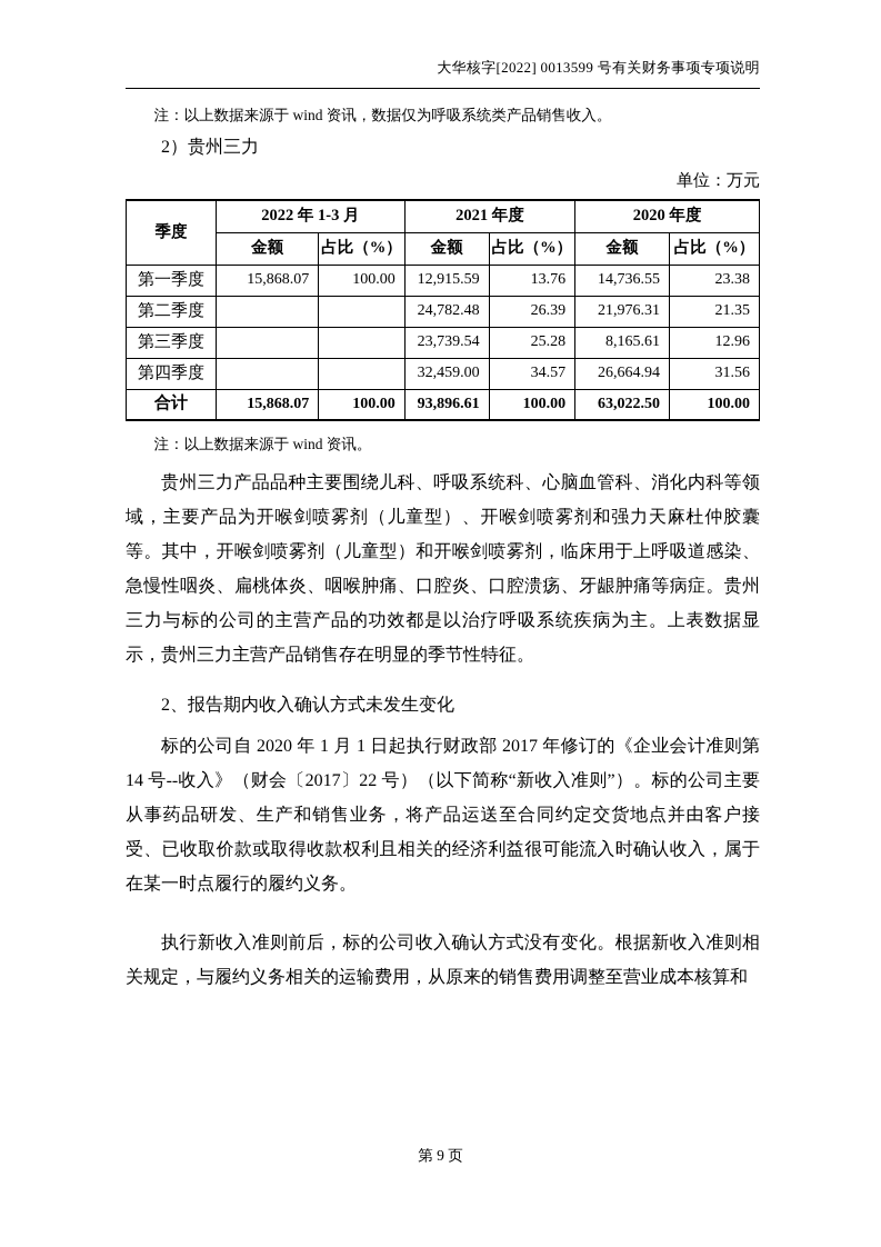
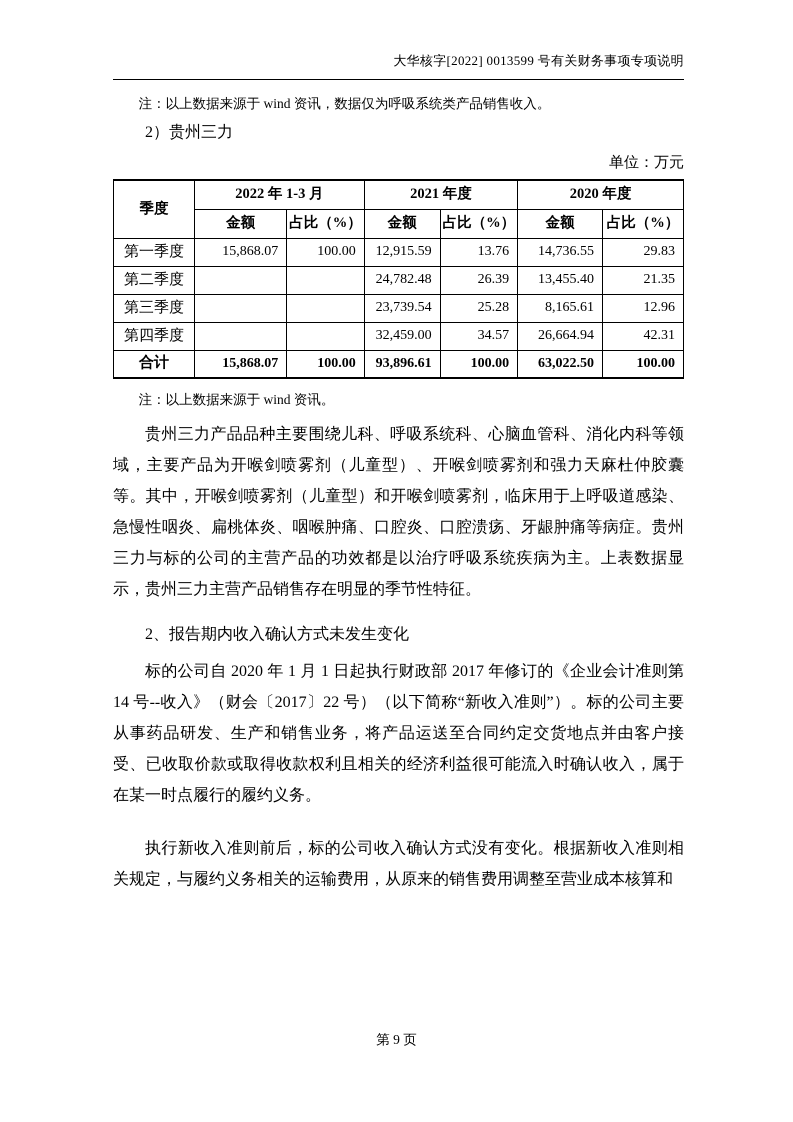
  大华核字[2022] 0013599 号有关财务事项专项说明
  注：以上数据来源于 wind 资讯，数据仅为呼吸系统类产品销售收入。
  2）贵州三力
  单位：万元
  季度	2022 年 1-3 月	2021 年度	2020 年度
  金额	占比（%）	金额	占比（%）	金额	占比（%）
- 第一季度	15,868.07	100.00	12,915.59	13.76	14,736.55	23.38
+ 第一季度	15,868.07	100.00	12,915.59	13.76	14,736.55	29.83
- 第二季度			24,782.48	26.39	21,976.31	21.35
+ 第二季度			24,782.48	26.39	13,455.40	21.35
  第三季度			23,739.54	25.28	8,165.61	12.96
- 第四季度			32,459.00	34.57	26,664.94	31.56
+ 第四季度			32,459.00	34.57	26,664.94	42.31
  合计	15,868.07	100.00	93,896.61	100.00	63,022.50	100.00
  注：以上数据来源于 wind 资讯。
  贵州三力产品品种主要围绕儿科、呼吸系统科、心脑血管科、消化内科等领域，主要产品为开喉剑喷雾剂（儿童型）、开喉剑喷雾剂和强力天麻杜仲胶囊等。其中，开喉剑喷雾剂（儿童型）和开喉剑喷雾剂，临床用于上呼吸道感染、急慢性咽炎、扁桃体炎、咽喉肿痛、口腔炎、口腔溃疡、牙龈肿痛等病症。贵州三力与标的公司的主营产品的功效都是以治疗呼吸系统疾病为主。上表数据显示，贵州三力主营产品销售存在明显的季节性特征。
  2、报告期内收入确认方式未发生变化
  标的公司自 2020 年 1 月 1 日起执行财政部 2017 年修订的《企业会计准则第 14 号--收入》（财会〔2017〕22 号）（以下简称“新收入准则”）。标的公司主要从事药品研发、生产和销售业务，将产品运送至合同约定交货地点并由客户接受、已收取价款或取得收款权利且相关的经济利益很可能流入时确认收入，属于在某一时点履行的履约义务。
  执行新收入准则前后，标的公司收入确认方式没有变化。根据新收入准则相关规定，与履约义务相关的运输费用，从原来的销售费用调整至营业成本核算和
  第 9 页
